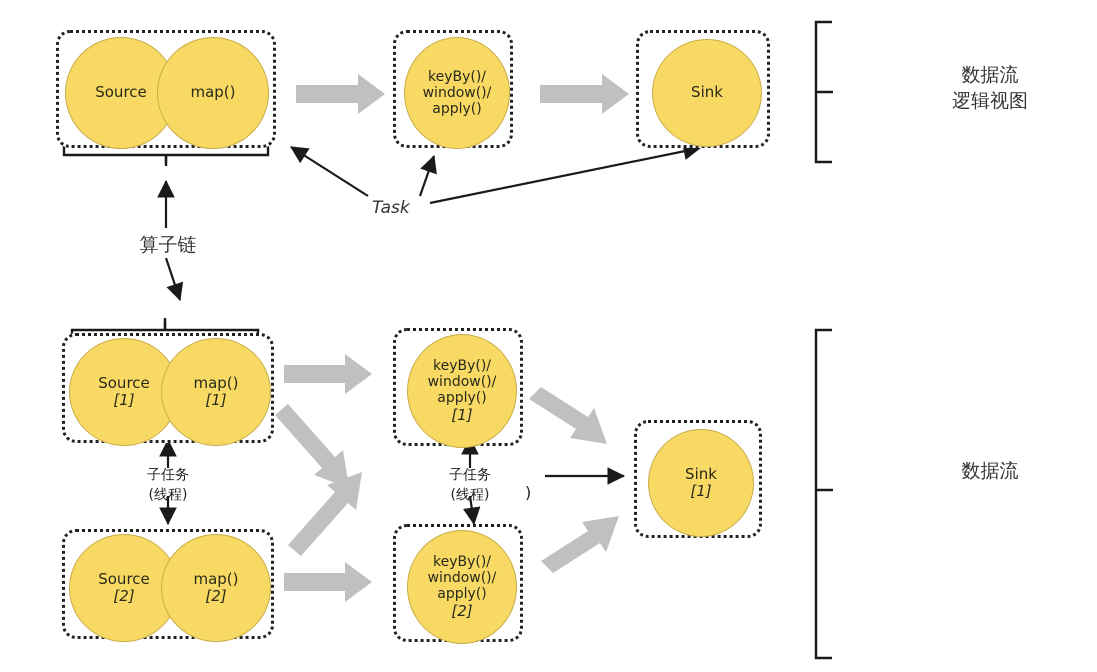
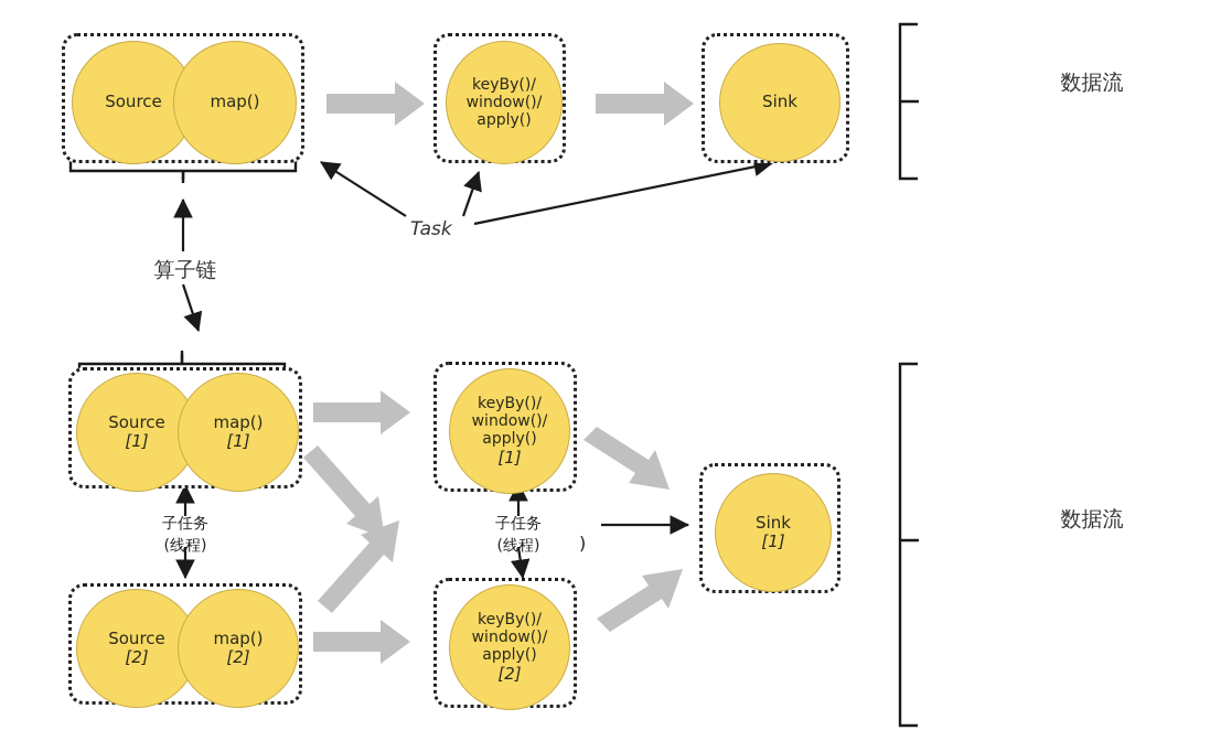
  Source
  map()
  keyBy()/
  window()/
  apply()
  Sink
  算子链
  Task
  数据流
- 逻辑视图
  Source
  [1]
  map()
  [1]
  Source
  [2]
  map()
  [2]
  keyBy()/
  window()/
  apply()
  [1]
  keyBy()/
  window()/
  apply()
  [2]
  Sink
  [1]
  子任务
  (线程)
  子任务
  (线程)
  )
  数据流
